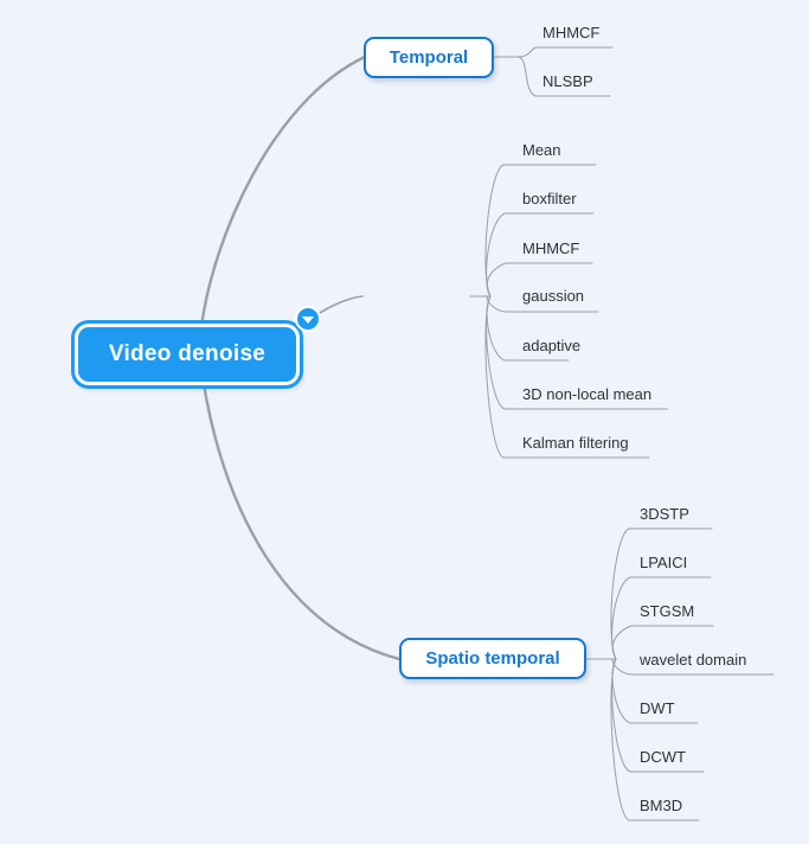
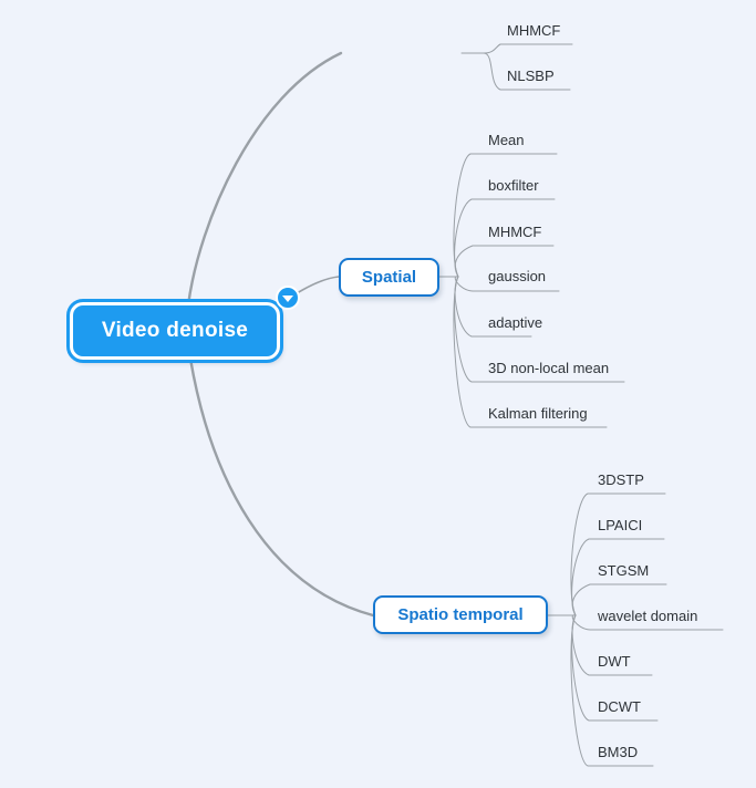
  Video denoise
- Temporal
  MHMCF
  NLSBP
+ Spatial
  Mean
  boxfilter
  MHMCF
  gaussion
  adaptive
  3D non-local mean
  Kalman filtering
  Spatio temporal
  3DSTP
  LPAICI
  STGSM
  wavelet domain
  DWT
  DCWT
  BM3D
